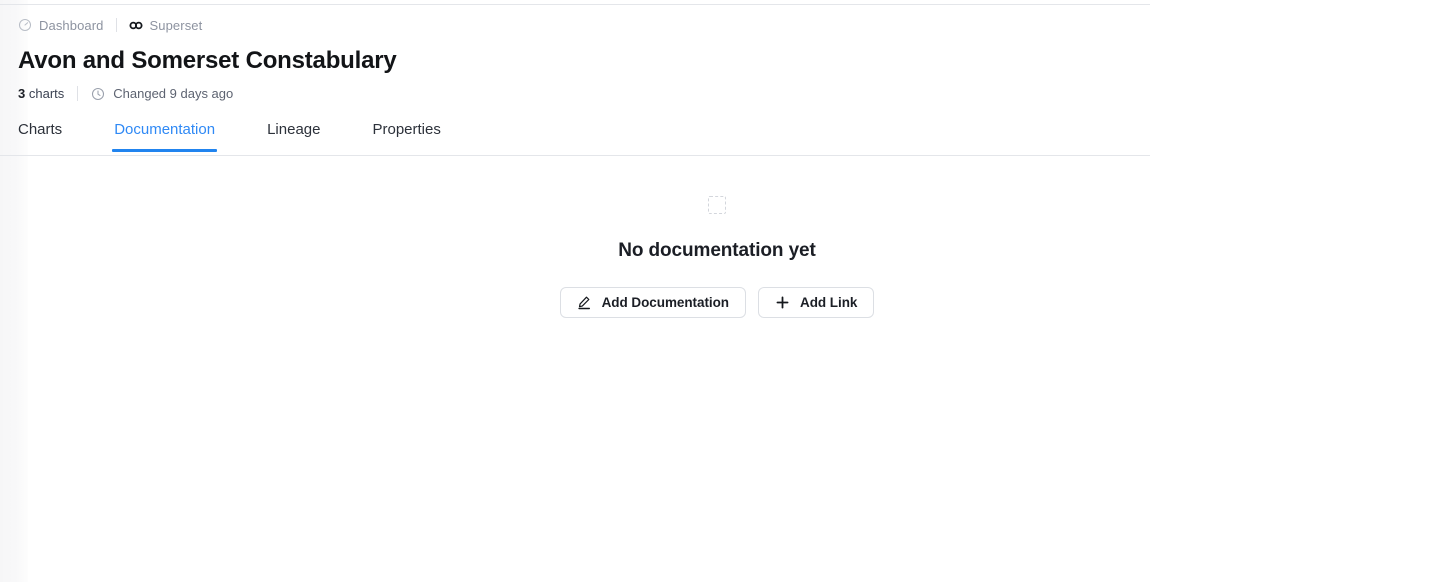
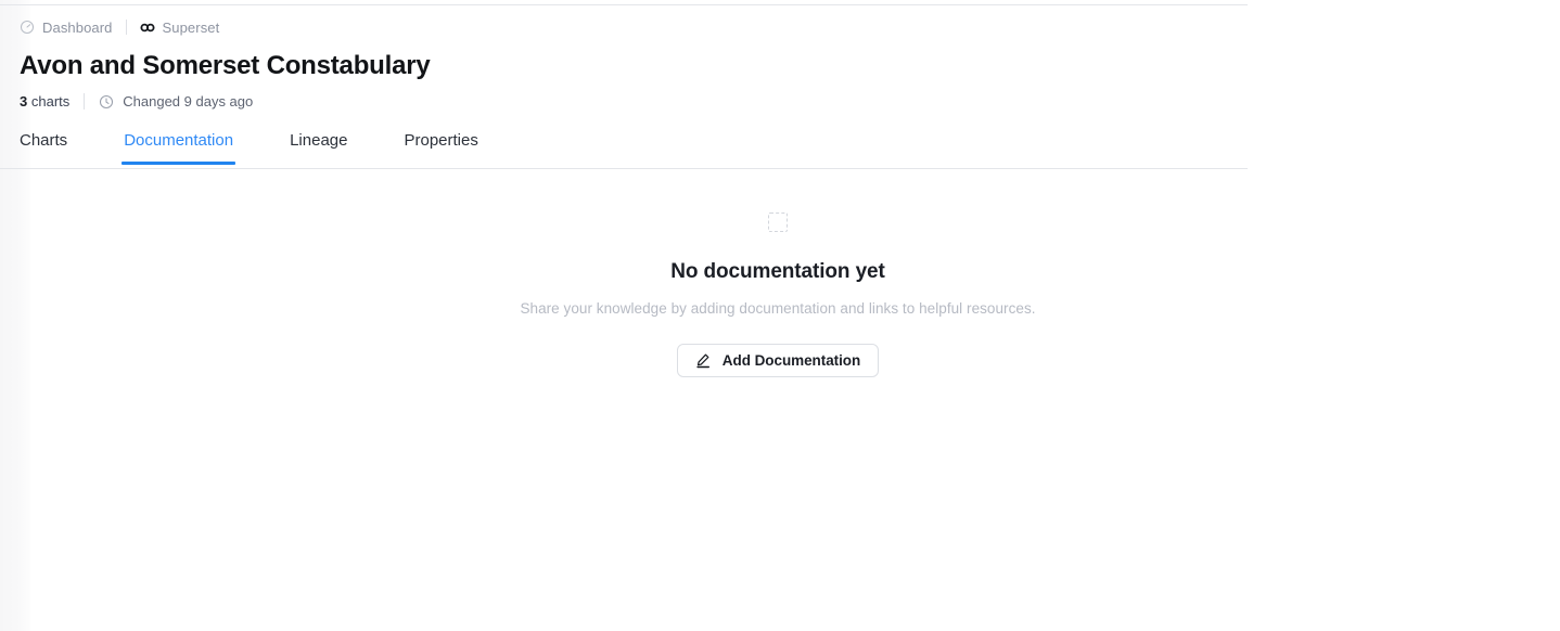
  Dashboard
  Superset
  Avon and Somerset Constabulary
  3 charts
  Changed 9 days ago
  Charts
  Documentation
  Lineage
  Properties
  No documentation yet
+ Share your knowledge by adding documentation and links to helpful resources.
  Add Documentation
- Add Link
